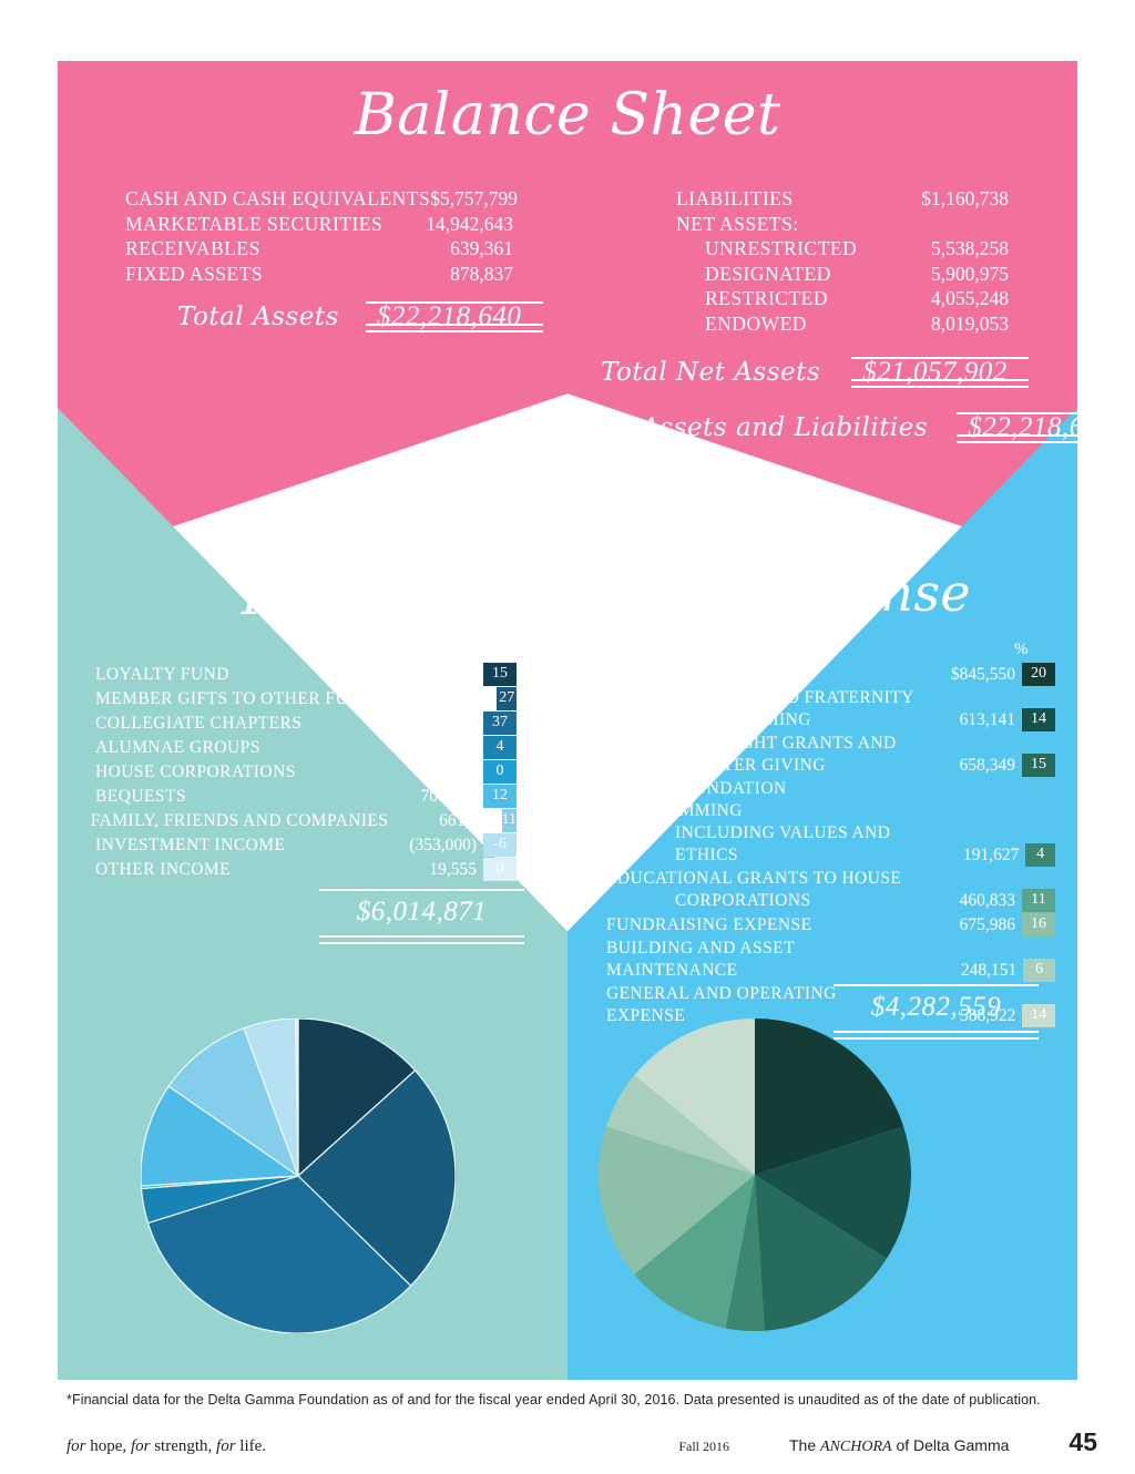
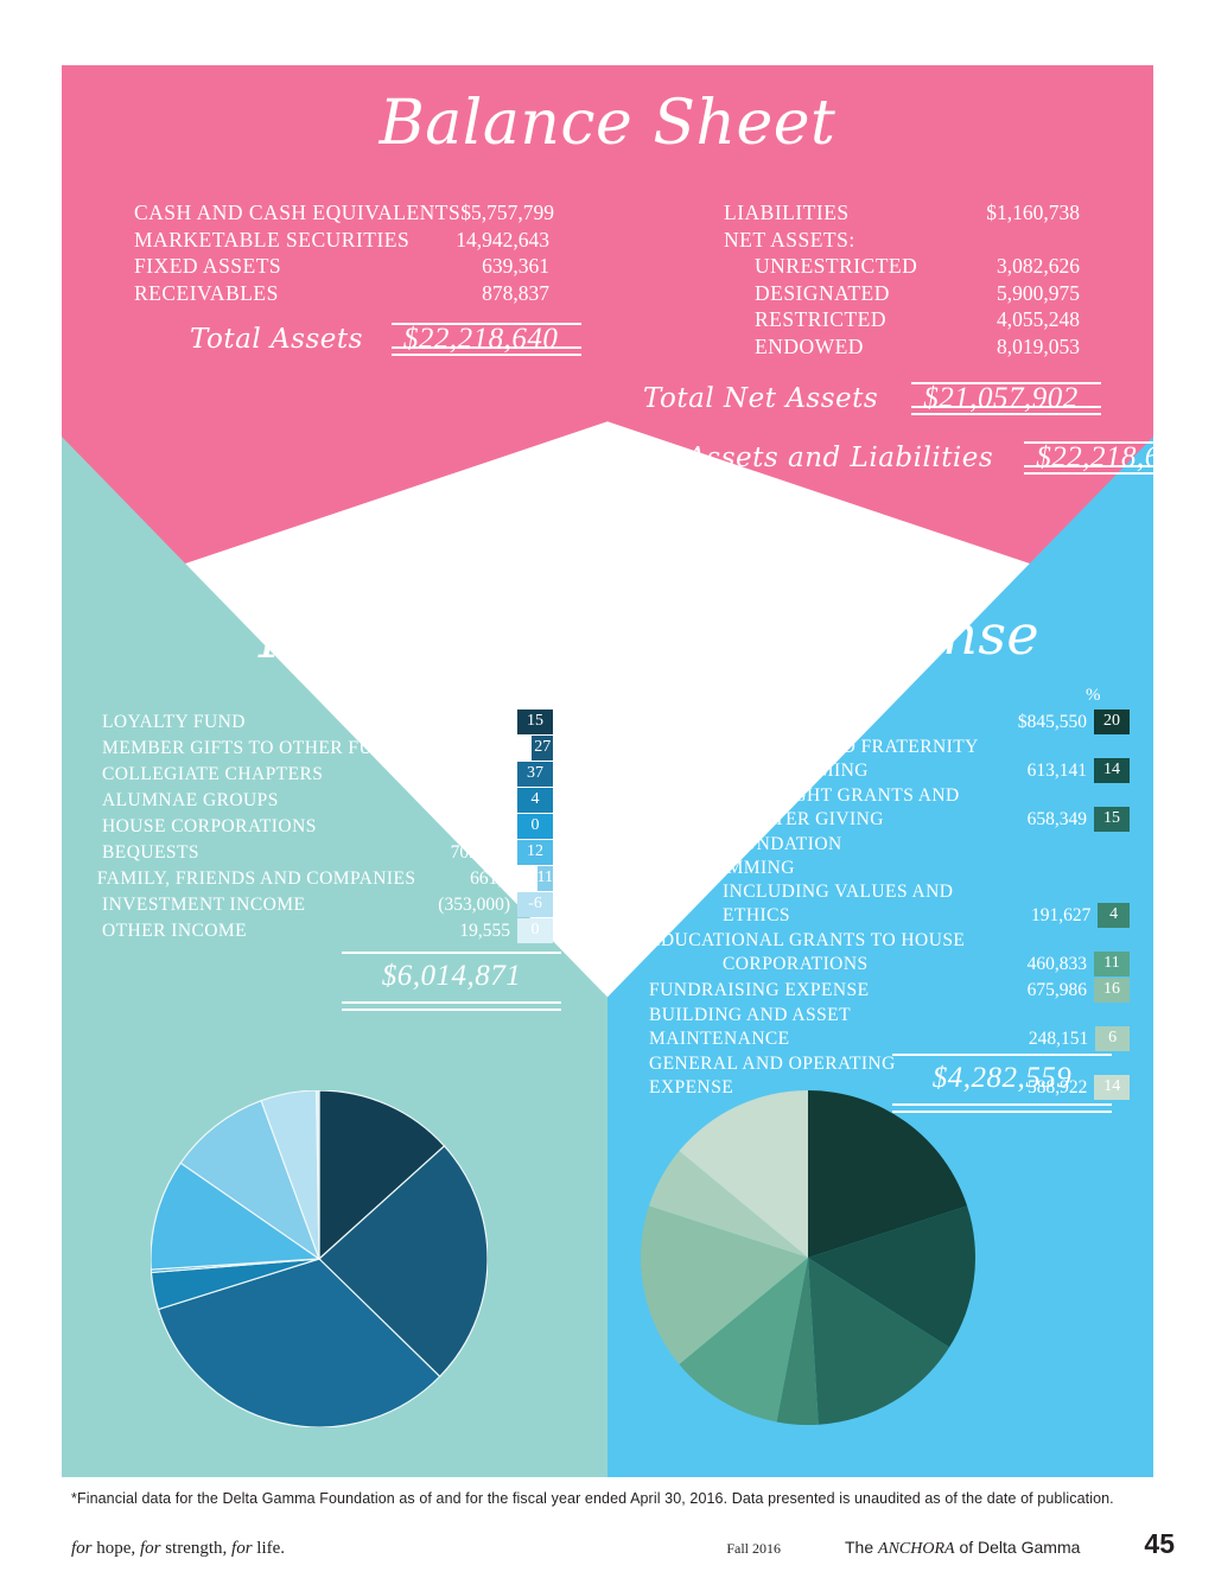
  Balance Sheet
  CASH AND CASH EQUIVALENTS
  $5,757,799
  MARKETABLE SECURITIES
  14,942,643
- RECEIVABLES
+ FIXED ASSETS
  639,361
- FIXED ASSETS
+ RECEIVABLES
  878,837
  Total Assets
  $22,218,640
  LIABILITIES
  $1,160,738
  NET ASSETS:
  UNRESTRICTED
- 5,538,258
+ 3,082,626
  DESIGNATED
  5,900,975
  RESTRICTED
  4,055,248
  ENDOWED
  8,019,053
  Total Net Assets
  $21,057,902
  Total Net Assets and Liabilities
  $22,218,640
  Revenue
  LOYALTY FUND
  15
  MEMBER GIFTS TO OTHER FUNDS
  27
  COLLEGIATE CHAPTERS
  37
  ALUMNAE GROUPS
  4
  HOUSE CORPORATIONS
  0
  BEQUESTS
  709,453
  12
  FAMILY, FRIENDS AND COMPANIES
  661,829
  11
  INVESTMENT INCOME
  (353,000)
  -6
  OTHER INCOME
  19,555
  0
  $6,014,871
  Expense
  %
  $845,550
  20
  FOUNDATION FUNDED FRATERNITY
  PROGRAMMING
  613,141
  14
  SERVICE FOR SIGHT GRANTS AND
  CHAPTER GIVING
  658,349
  15
  OTHER FOUNDATION PROGRAMMING
  INCLUDING VALUES AND ETHICS
  191,627
  4
  EDUCATIONAL GRANTS TO HOUSE
  CORPORATIONS
  460,833
  11
  FUNDRAISING EXPENSE
  675,986
  16
  BUILDING AND ASSET MAINTENANCE
  248,151
  6
  GENERAL AND OPERATING EXPENSE
  588,922
  14
  $4,282,559
  *Financial data for the Delta Gamma Foundation as of and for the fiscal year ended April 30, 2016. Data presented is unaudited as of the date of publication.
  for hope, for strength, for life.
  Fall 2016
  The ANCHORA of Delta Gamma
  45
